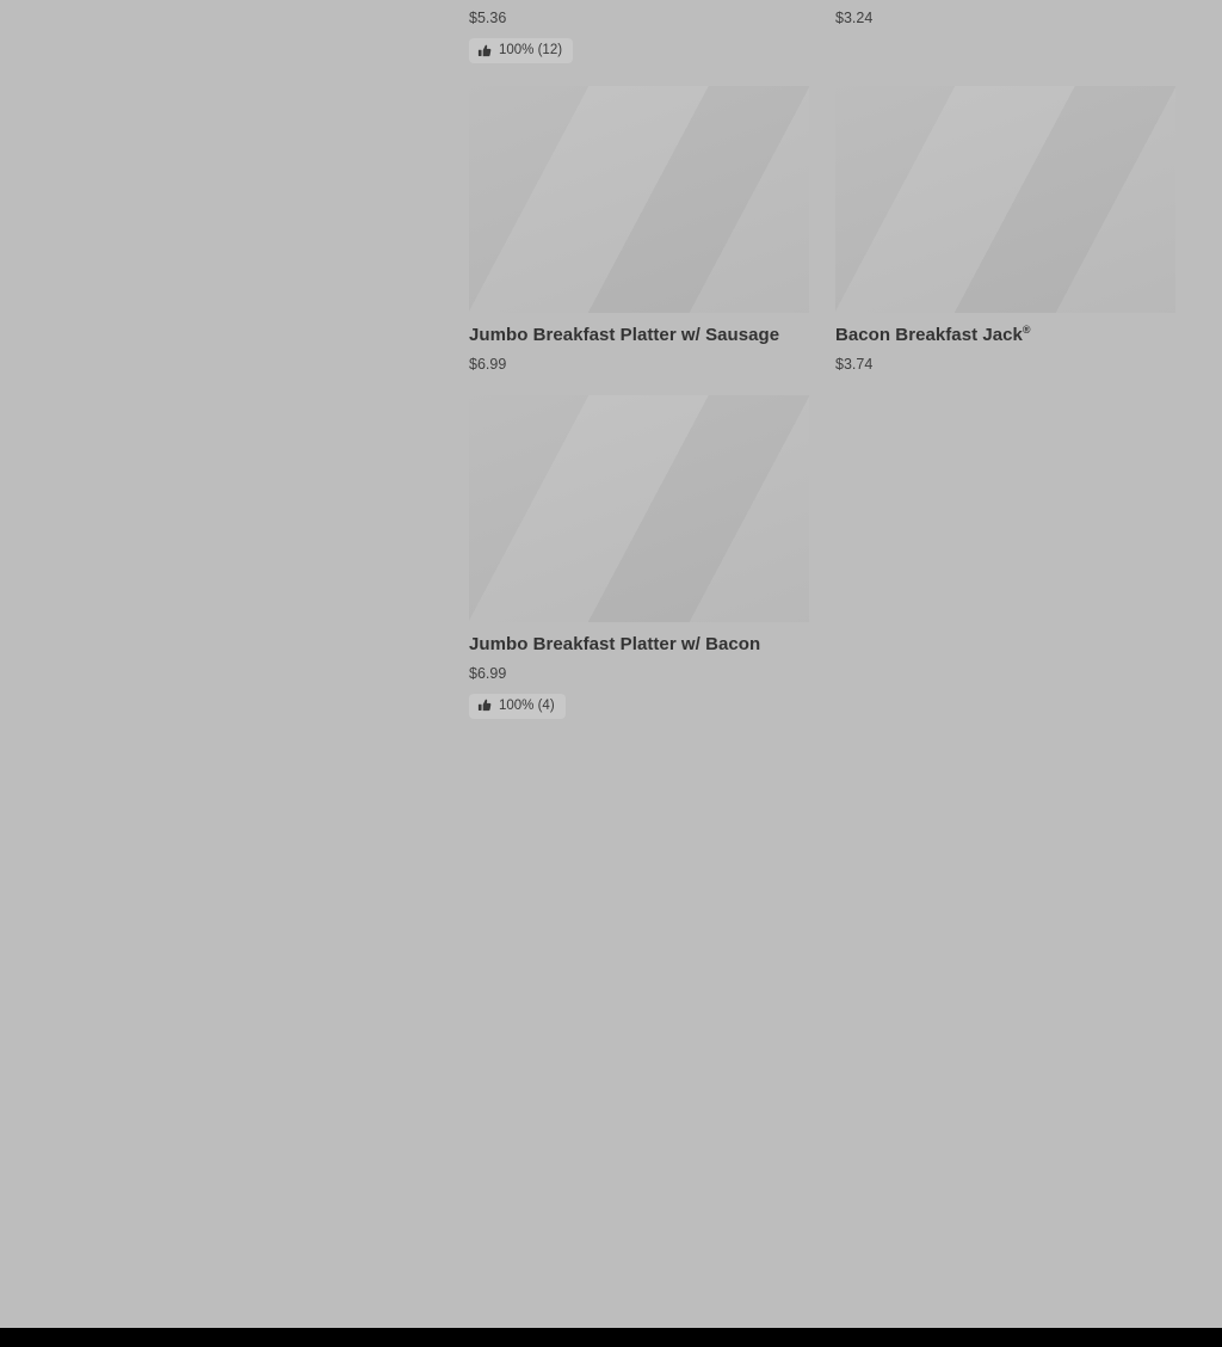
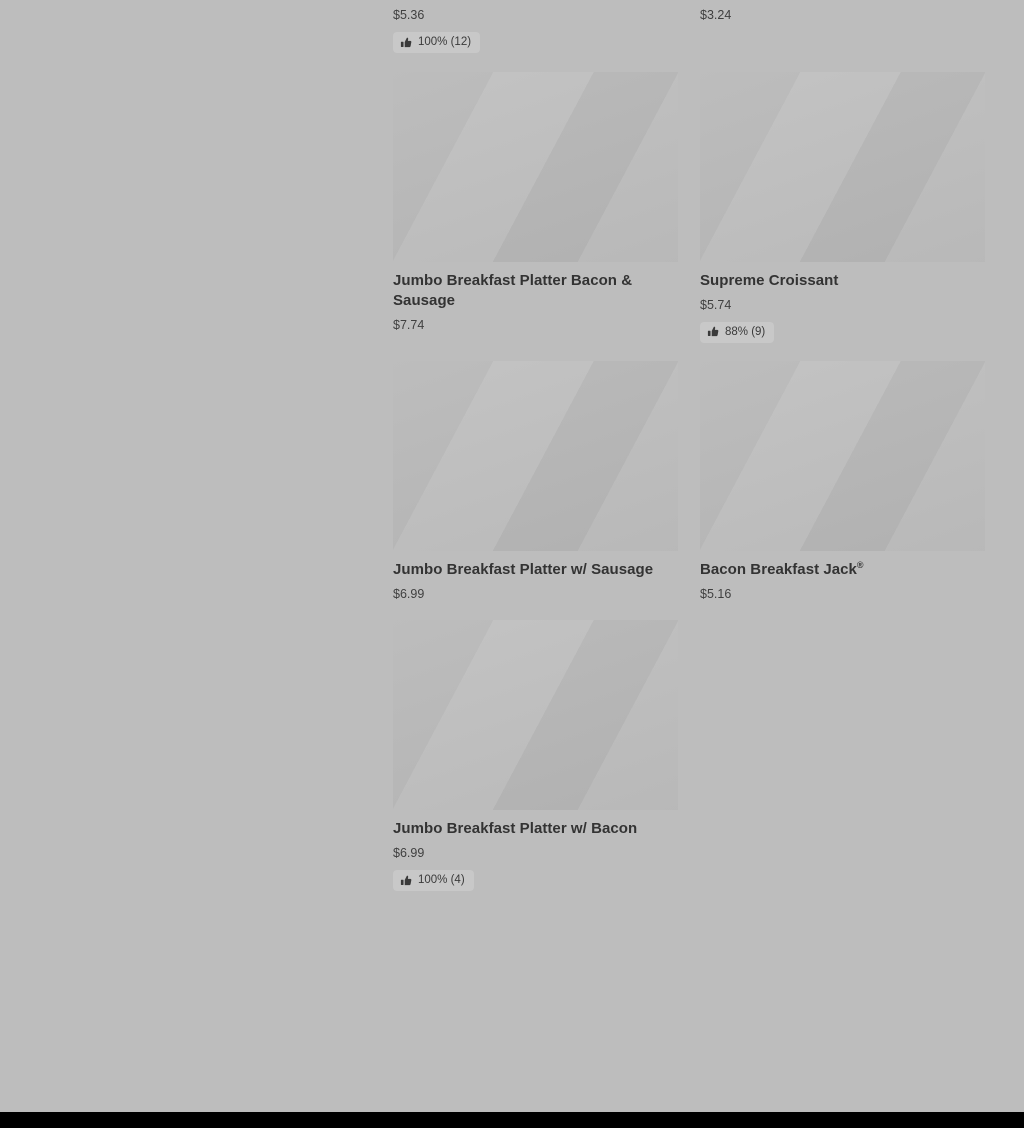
  $5.36
  100% (12)
  $3.24
+ Jumbo Breakfast Platter Bacon & Sausage
+ $7.74
+ Supreme Croissant
+ $5.74
+ 88% (9)
  Jumbo Breakfast Platter w/ Sausage
  $6.99
  Bacon Breakfast Jack®
- $3.74
+ $5.16
  Jumbo Breakfast Platter w/ Bacon
  $6.99
  100% (4)
